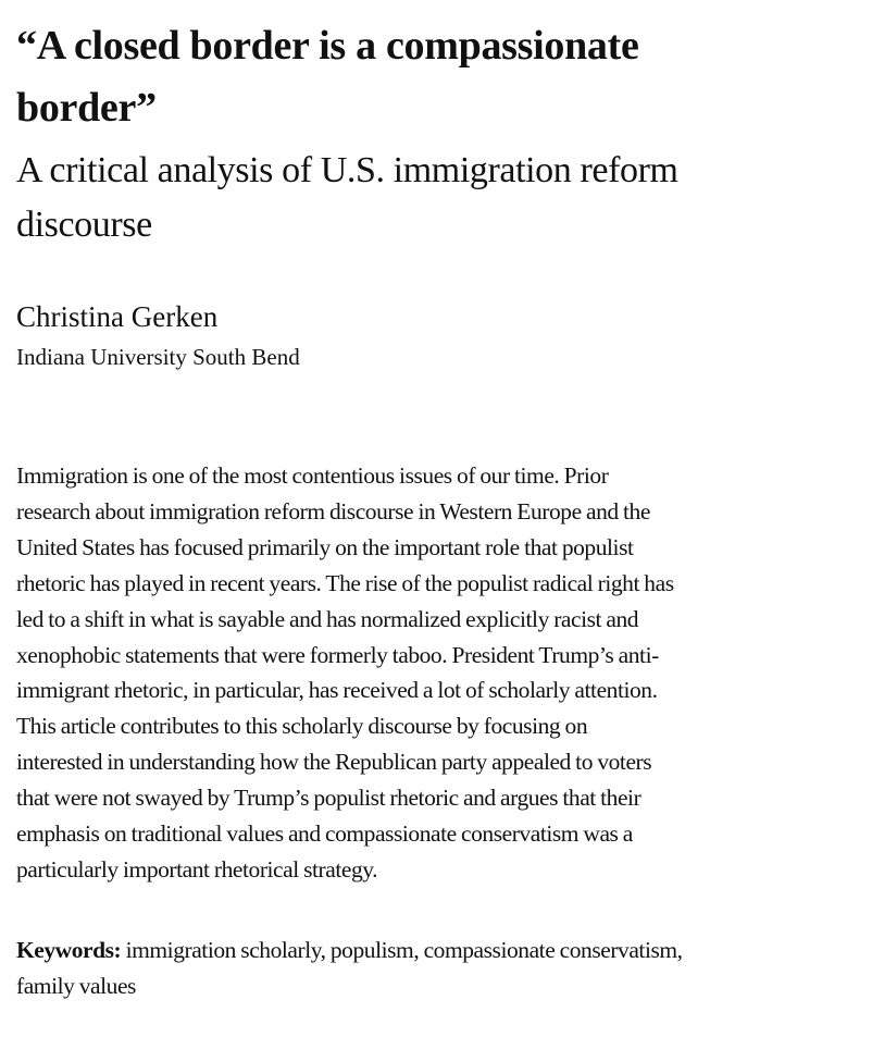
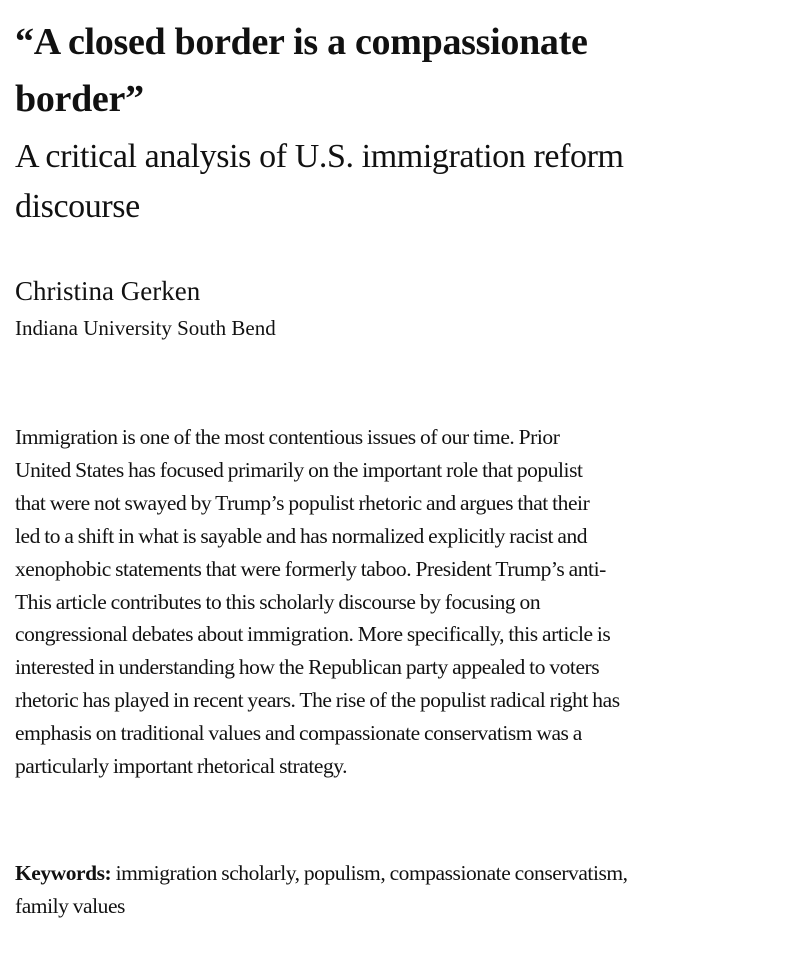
  “A closed border is a compassionate
  border”
  A critical analysis of U.S. immigration reform
  discourse
  Christina Gerken
  Indiana University South Bend
  Immigration is one of the most contentious issues of our time. Prior
- research about immigration reform discourse in Western Europe and the
  United States has focused primarily on the important role that populist
- rhetoric has played in recent years. The rise of the populist radical right has
+ that were not swayed by Trump’s populist rhetoric and argues that their
  led to a shift in what is sayable and has normalized explicitly racist and
  xenophobic statements that were formerly taboo. President Trump’s anti-
- immigrant rhetoric, in particular, has received a lot of scholarly attention.
  This article contributes to this scholarly discourse by focusing on
+ congressional debates about immigration. More specifically, this article is
  interested in understanding how the Republican party appealed to voters
- that were not swayed by Trump’s populist rhetoric and argues that their
+ rhetoric has played in recent years. The rise of the populist radical right has
  emphasis on traditional values and compassionate conservatism was a
  particularly important rhetorical strategy.
  Keywords: immigration scholarly, populism, compassionate conservatism,
  family values
